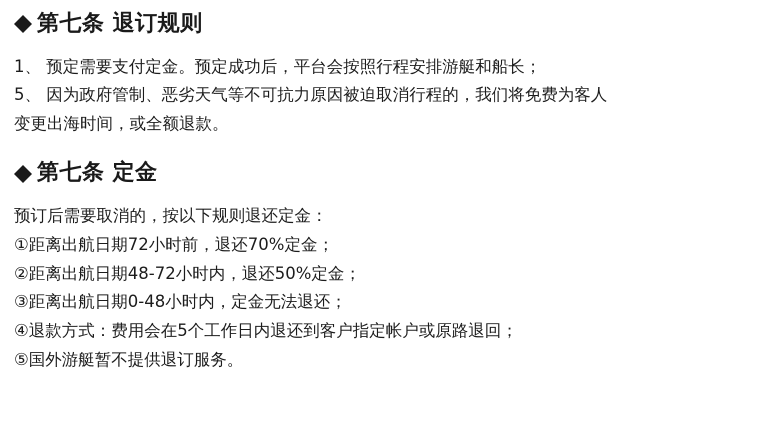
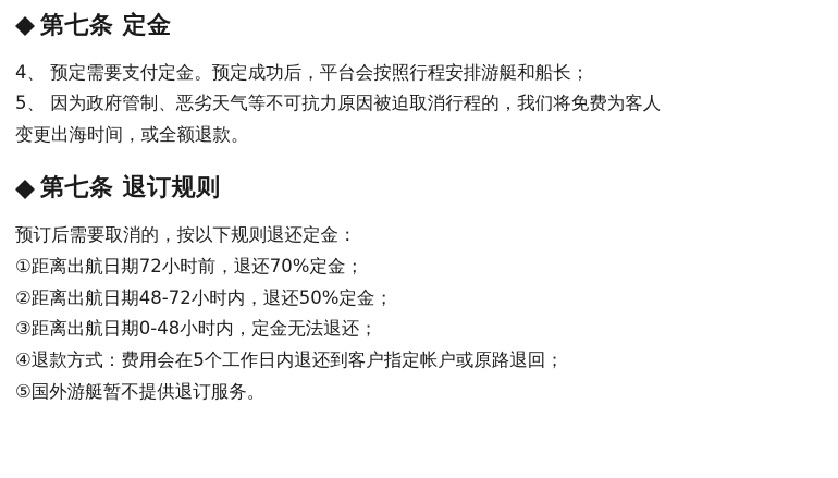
- 第七条 退订规则
+ 第七条 定金
- 1、 预定需要支付定金。预定成功后，平台会按照行程安排游艇和船长；
+ 4、 预定需要支付定金。预定成功后，平台会按照行程安排游艇和船长；
  5、 因为政府管制、恶劣天气等不可抗力原因被迫取消行程的，我们将免费为客人
  变更出海时间，或全额退款。
- 第七条 定金
+ 第七条 退订规则
  预订后需要取消的，按以下规则退还定金：
  ①距离出航日期72小时前，退还70%定金；
  ②距离出航日期48-72小时内，退还50%定金；
  ③距离出航日期0-48小时内，定金无法退还；
  ④退款方式：费用会在5个工作日内退还到客户指定帐户或原路退回；
  ⑤国外游艇暂不提供退订服务。
